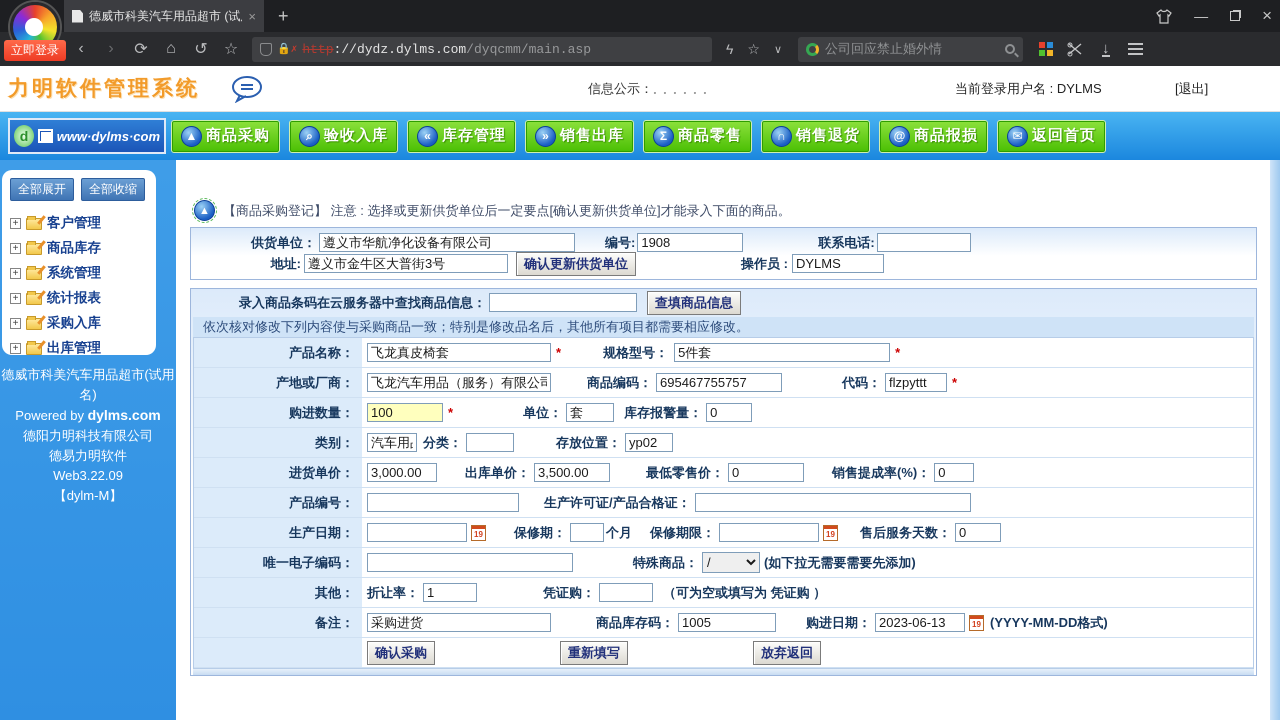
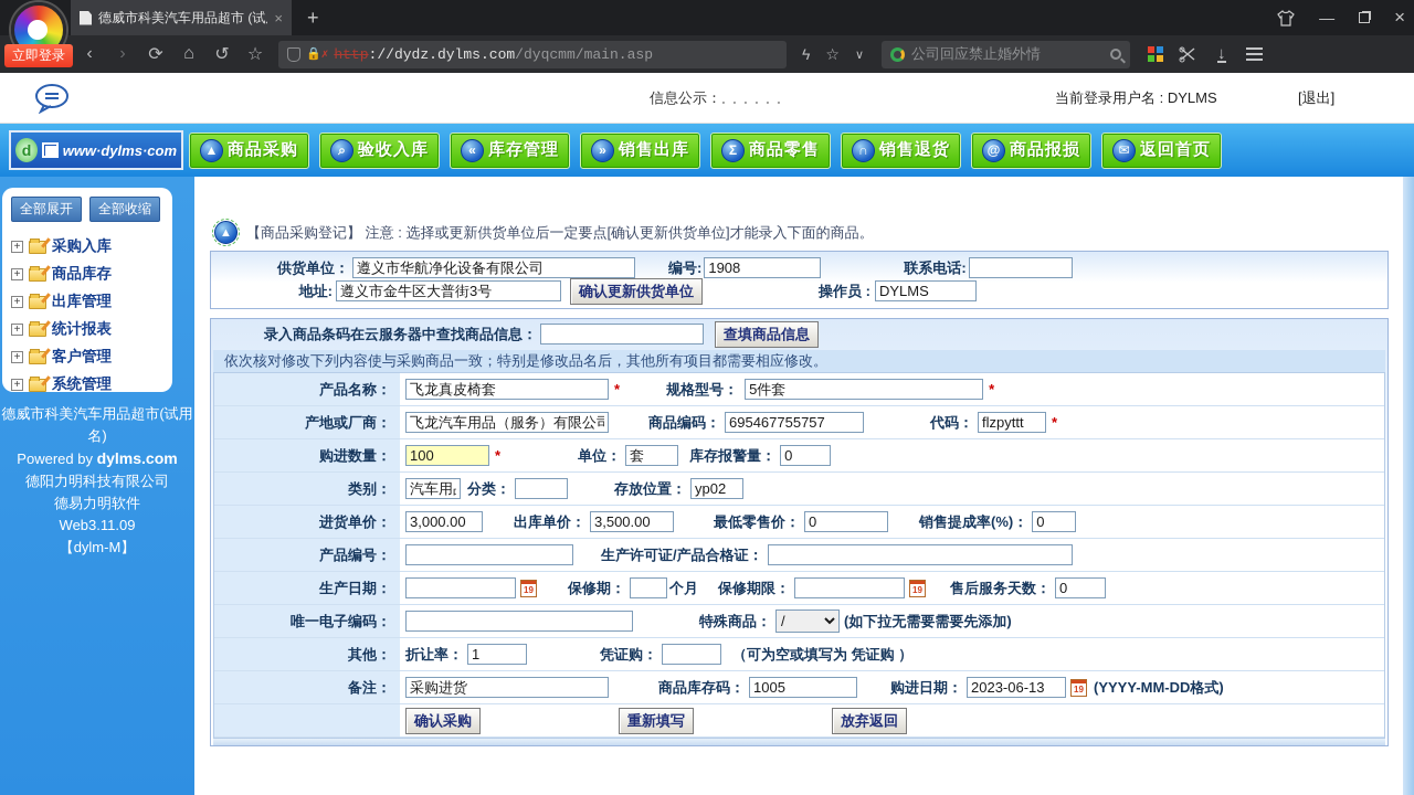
  立即登录
  德威市科美汽车用品超市 (试
  ×
  +
  —
  ×
  ‹
  ›
  ⟳
  ⌂
  ↺
  ☆
  🔒✗
  http://dydz.dylms.com/dyqcmm/main.asp
  ϟ
  ☆
  ∨
  公司回应禁止婚外情
  ↓
- 力明软件管理系统
  信息公示：。。。。。。
  当前登录用户名 : DYLMS
  [退出]
  d
  www·dylms·com
  ▲
  商品采购
  ⌕
  验收入库
  «
  库存管理
  »
  销售出库
  Σ
  商品零售
  ∩
  销售退货
  @
  商品报损
  ✉
  返回首页
  全部展开
  全部收缩
  +
- 客户管理
+ 采购入库
  +
  商品库存
  +
- 系统管理
+ 出库管理
  +
  统计报表
  +
- 采购入库
+ 客户管理
  +
- 出库管理
+ 系统管理
  德威市科美汽车用品超市(试用
  名)
  Powered by dylms.com
  德阳力明科技有限公司
  德易力明软件
- Web3.22.09
+ Web3.11.09
  【dylm-M】
  ▲
  【商品采购登记】 注意 : 选择或更新供货单位后一定要点[确认更新供货单位]才能录入下面的商品。
  供货单位：
  遵义市华航净化设备有限公司
  编号:
  1908
  联系电话:
  地址:
  遵义市金牛区大普街3号
  确认更新供货单位
  操作员 :
  DYLMS
  录入商品条码在云服务器中查找商品信息：
  查填商品信息
  依次核对修改下列内容使与采购商品一致；特别是修改品名后，其他所有项目都需要相应修改。
  产品名称：
  飞龙真皮椅套
  *
  规格型号：
  5件套
  *
  产地或厂商：
  飞龙汽车用品（服务）有限公司
  商品编码：
  695467755757
  代码：
  flzpyttt
  *
  购进数量：
  100
  *
  单位：
  套
  库存报警量：
  0
  类别：
  汽车用
  分类：
  存放位置：
  yp02
  进货单价：
  3,000.00
  出库单价：
  3,500.00
  最低零售价：
  0
  销售提成率(%)：
  0
  产品编号：
  生产许可证/产品合格证：
  生产日期：
  19
  保修期：
  个月
  保修期限：
  19
  售后服务天数：
  0
  唯一电子编码：
  特殊商品：
  (如下拉无需要需要先添加)
  其他：
  折让率：
  1
  凭证购：
  （可为空或填写为 凭证购 ）
  备注：
  采购进货
  商品库存码：
  1005
  购进日期：
  2023-06-13
  19
  (YYYY-MM-DD格式)
  确认采购
  重新填写
  放弃返回
